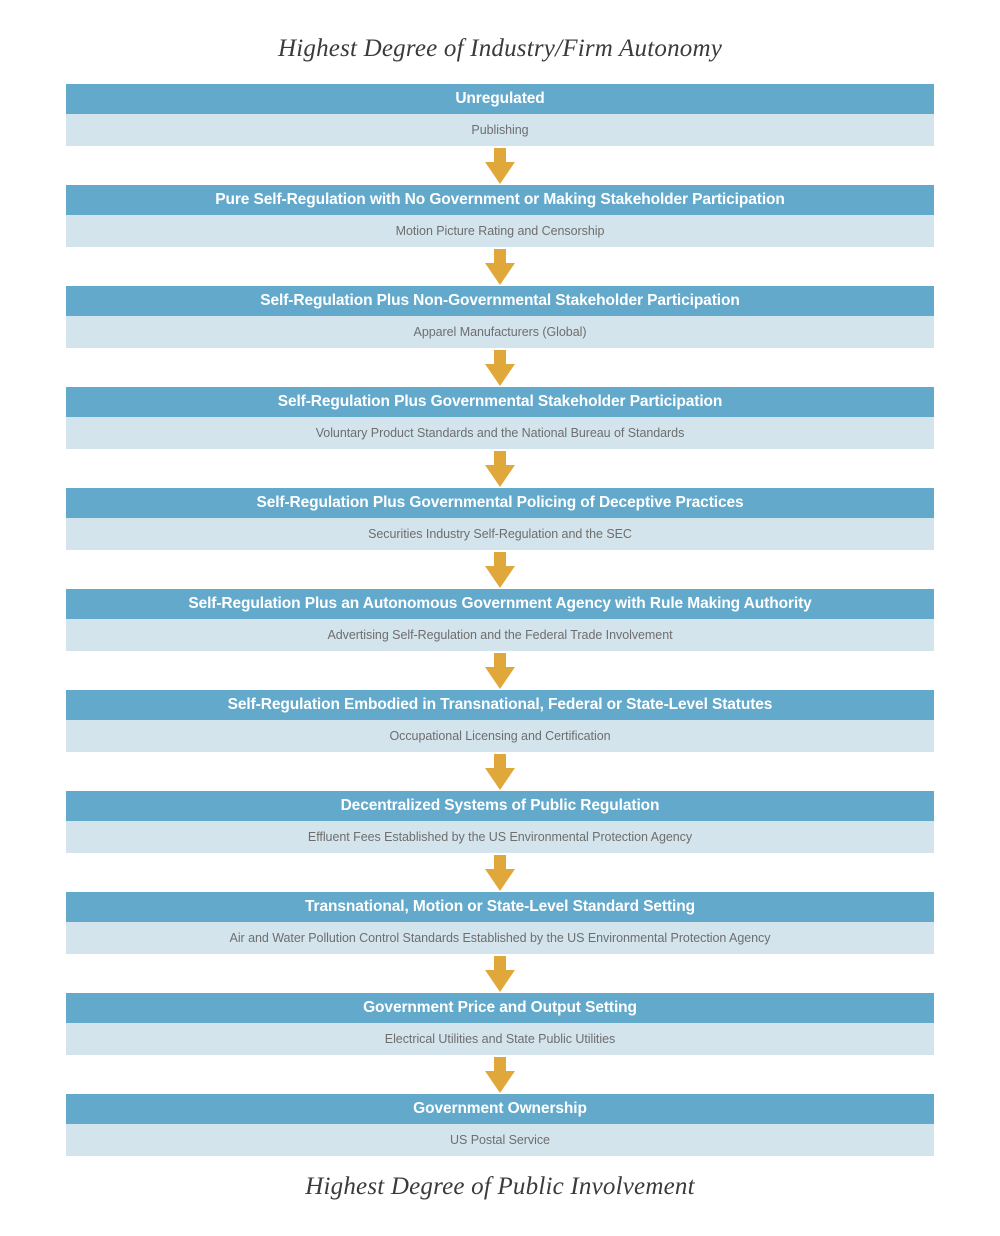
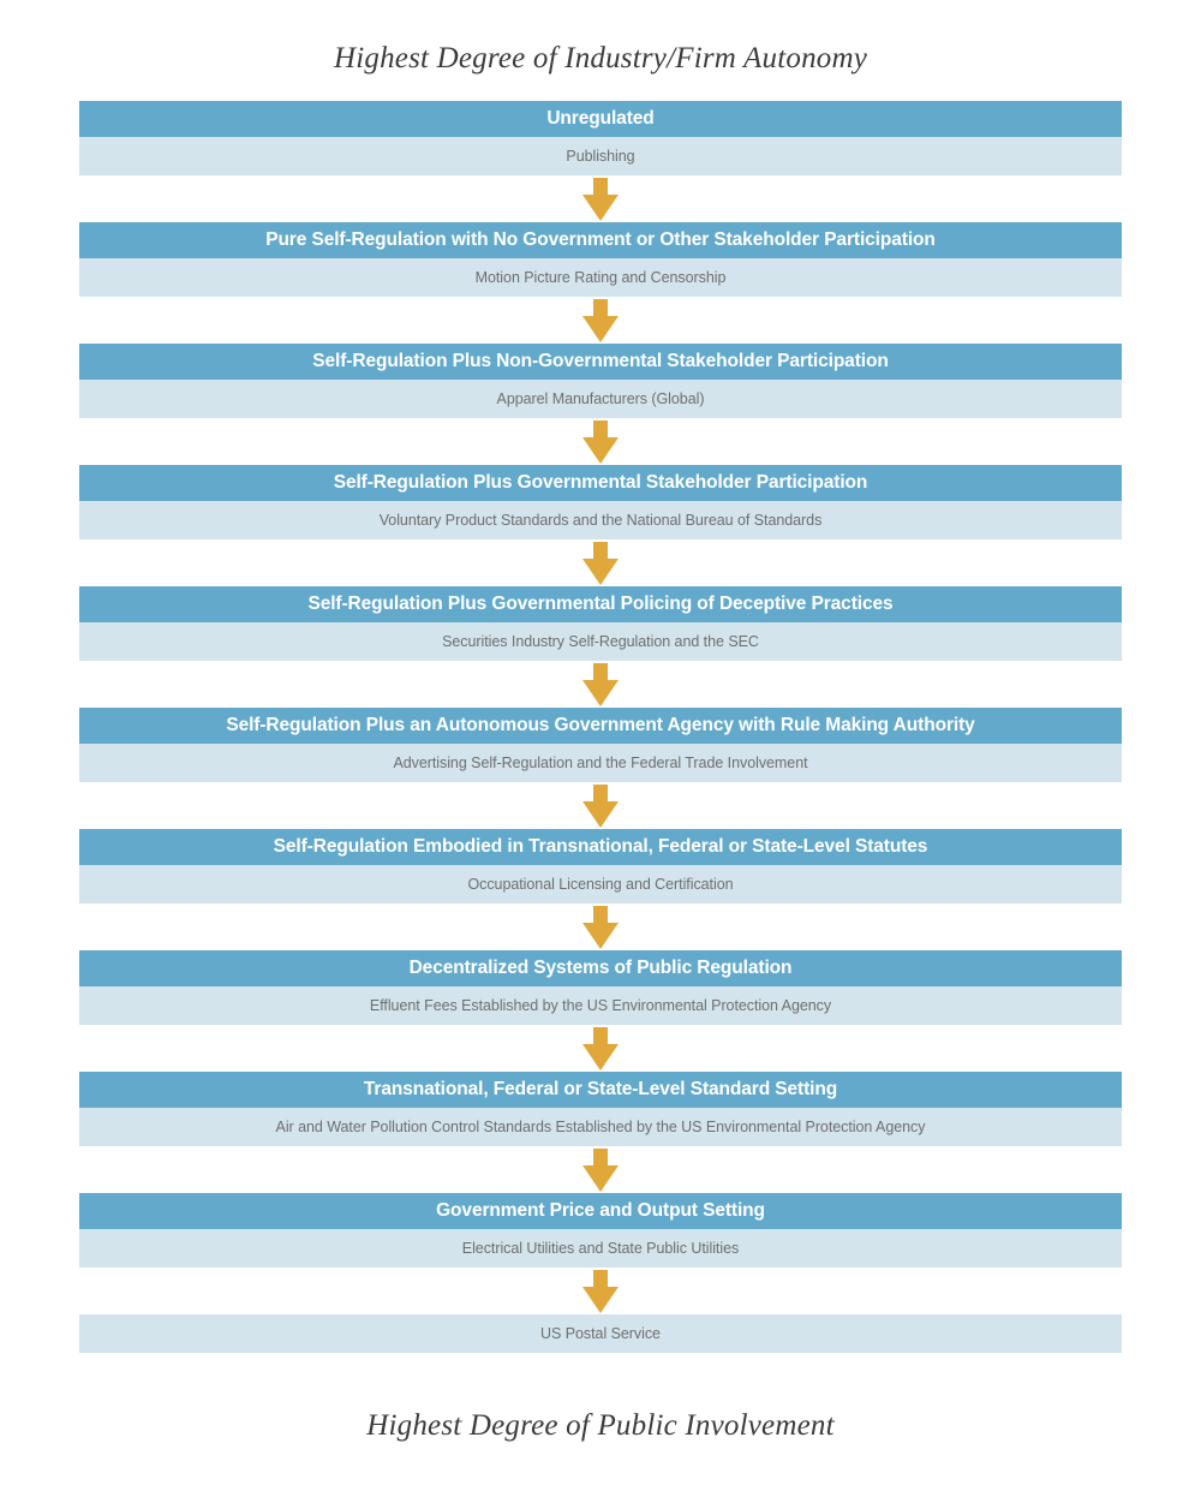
  Highest Degree of Industry/Firm Autonomy
  Unregulated
  Publishing
- Pure Self-Regulation with No Government or Making Stakeholder Participation
+ Pure Self-Regulation with No Government or Other Stakeholder Participation
  Motion Picture Rating and Censorship
  Self-Regulation Plus Non-Governmental Stakeholder Participation
  Apparel Manufacturers (Global)
  Self-Regulation Plus Governmental Stakeholder Participation
  Voluntary Product Standards and the National Bureau of Standards
  Self-Regulation Plus Governmental Policing of Deceptive Practices
  Securities Industry Self-Regulation and the SEC
  Self-Regulation Plus an Autonomous Government Agency with Rule Making Authority
  Advertising Self-Regulation and the Federal Trade Involvement
  Self-Regulation Embodied in Transnational, Federal or State-Level Statutes
  Occupational Licensing and Certification
  Decentralized Systems of Public Regulation
  Effluent Fees Established by the US Environmental Protection Agency
- Transnational, Motion or State-Level Standard Setting
+ Transnational, Federal or State-Level Standard Setting
  Air and Water Pollution Control Standards Established by the US Environmental Protection Agency
  Government Price and Output Setting
  Electrical Utilities and State Public Utilities
- Government Ownership
  US Postal Service
  Highest Degree of Public Involvement
